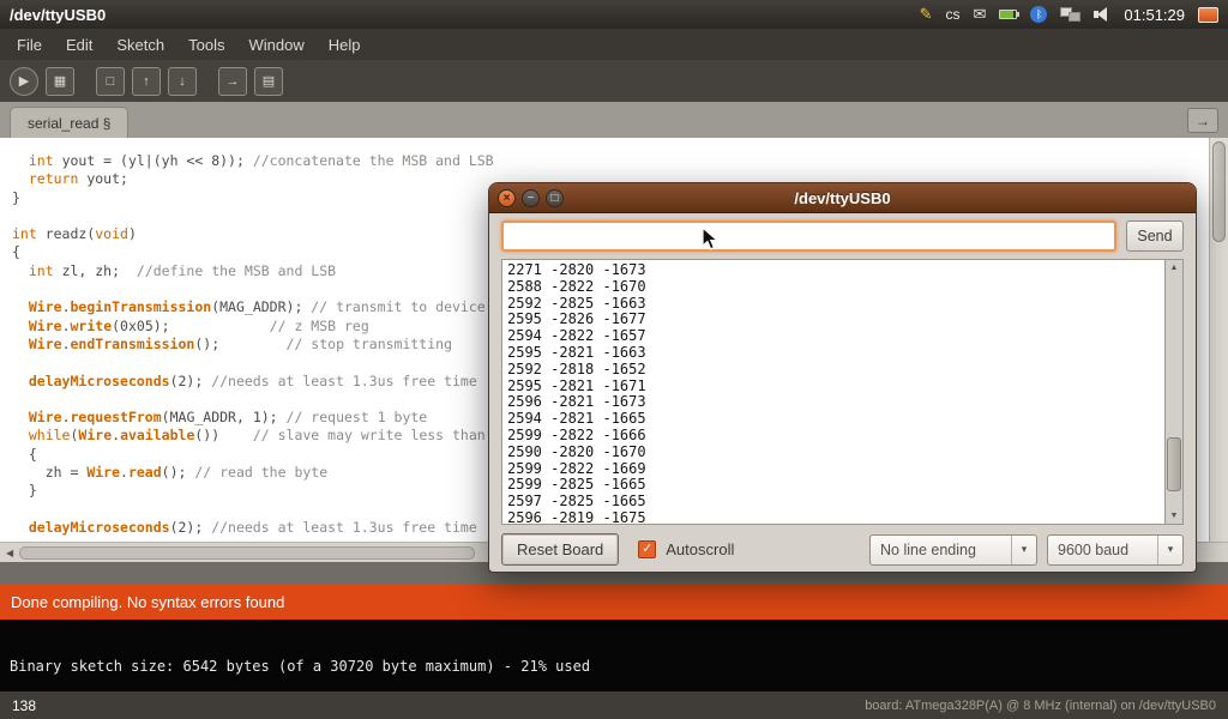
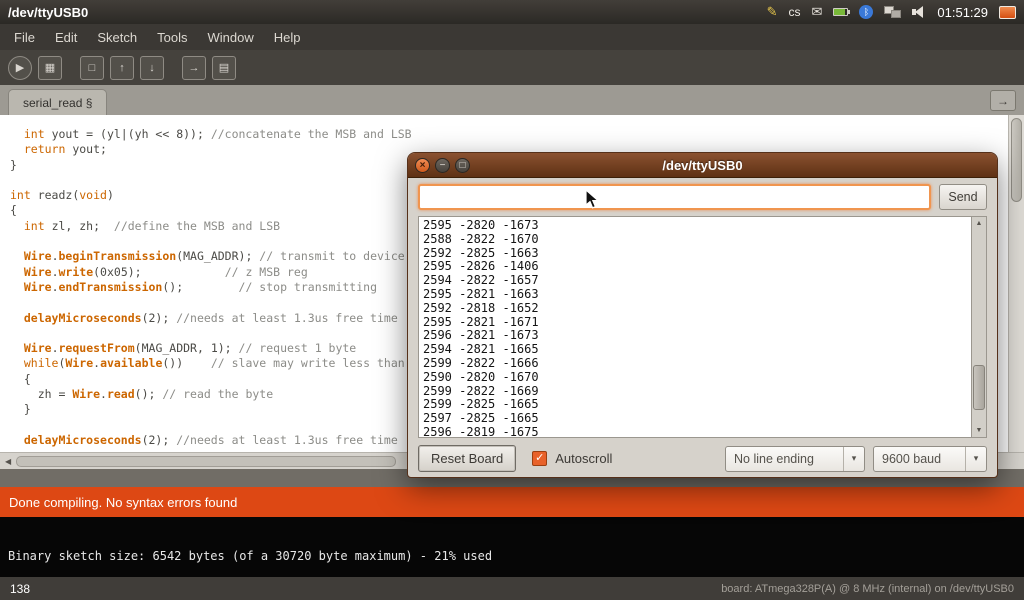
  /dev/ttyUSB0
  ✎
  cs
  ✉
  ᛒ
  01:51:29
  File
  Edit
  Sketch
  Tools
  Window
  Help
  ▶
  ▦
  □
  ↑
  ↓
  →
  ▤
  serial_read §
  →
  int yout = (yl|(yh << 8)); //concatenate the MSB and LSB
  return yout;
  }
  int readz(void)
  {
  int zl, zh; //define the MSB and LSB
  Wire.beginTransmission(MAG_ADDR); // transmit to device
  Wire.write(0x05); // z MSB reg
  Wire.endTransmission(); // stop transmitting
  delayMicroseconds(2); //needs at least 1.3us free time
  Wire.requestFrom(MAG_ADDR, 1); // request 1 byte
  while(Wire.available()) // slave may write less than
  {
  zh = Wire.read(); // read the byte
  }
  delayMicroseconds(2); //needs at least 1.3us free time
  ◀
  Done compiling. No syntax errors found
  Binary sketch size: 6542 bytes (of a 30720 byte maximum) - 21% used
  138
  board: ATmega328P(A) @ 8 MHz (internal) on /dev/ttyUSB0
  ×
  −
  □
  /dev/ttyUSB0
  Send
- 2271 -2820 -1673
+ 2595 -2820 -1673
  2588 -2822 -1670
  2592 -2825 -1663
- 2595 -2826 -1677
+ 2595 -2826 -1406
  2594 -2822 -1657
  2595 -2821 -1663
  2592 -2818 -1652
  2595 -2821 -1671
  2596 -2821 -1673
  2594 -2821 -1665
  2599 -2822 -1666
  2590 -2820 -1670
  2599 -2822 -1669
  2599 -2825 -1665
  2597 -2825 -1665
  2596 -2819 -1675
  Reset Board
  ✓
  Autoscroll
  No line ending
  ▾
  9600 baud
  ▾
